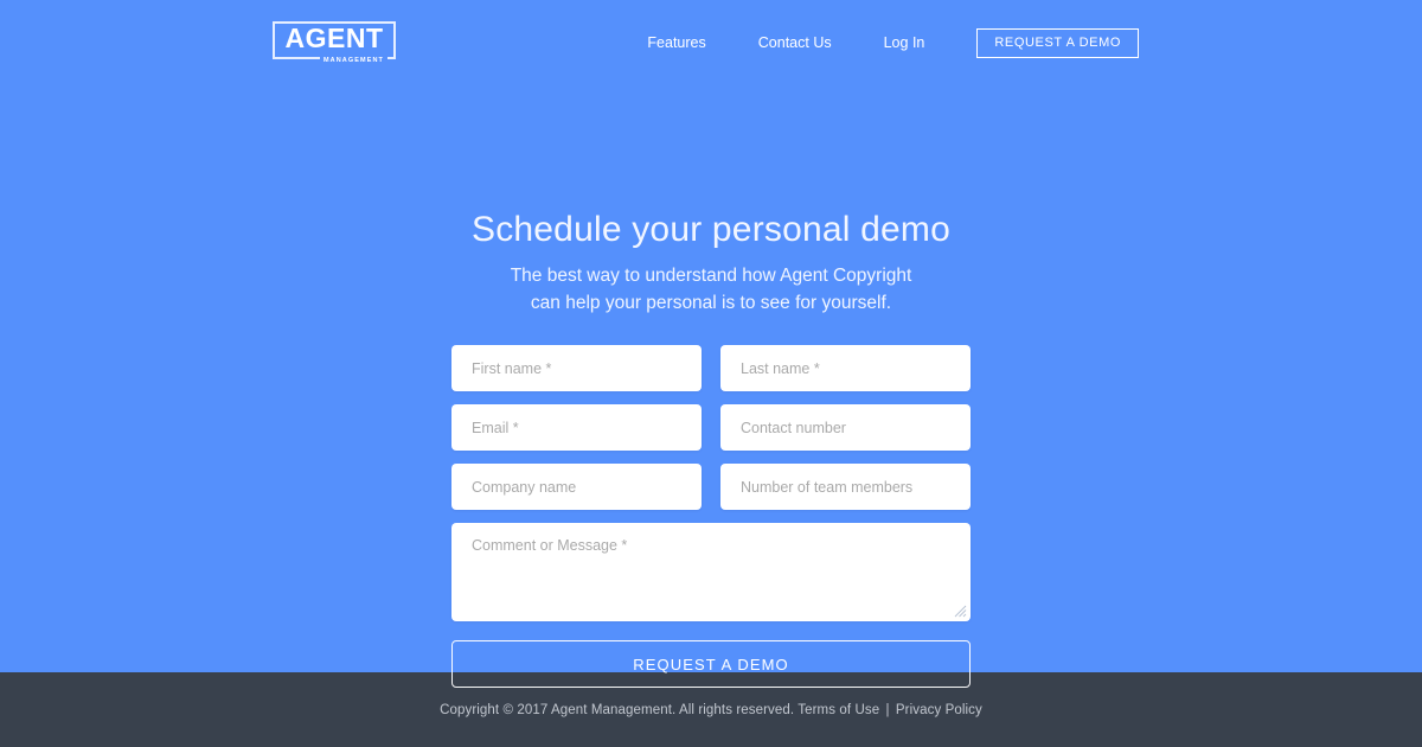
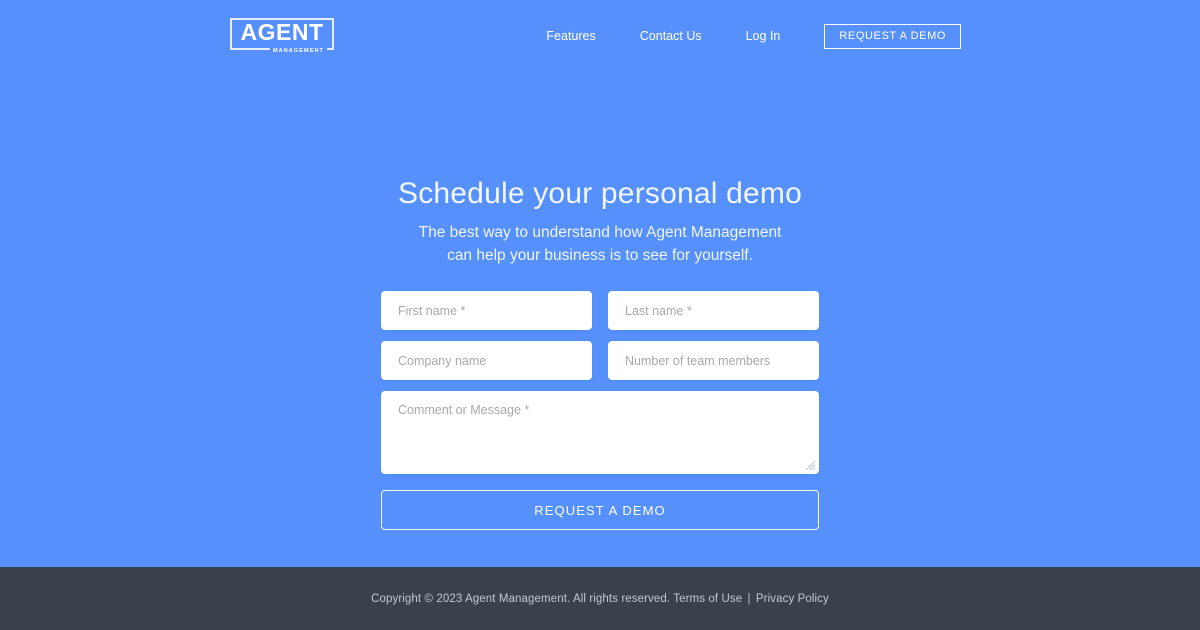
  AGENT
  Features
  Contact Us
  Log In
  REQUEST A DEMO
  Schedule your personal demo
- The best way to understand how Agent Copyright
+ The best way to understand how Agent Management
- can help your personal is to see for yourself.
+ can help your business is to see for yourself.
  First name *
  Last name *
- Email *
- Contact number
  Company name
  Number of team members
  Comment or Message *
  REQUEST A DEMO
- Copyright © 2017 Agent Management. All rights reserved. Terms of Use | Privacy Policy
+ Copyright © 2023 Agent Management. All rights reserved. Terms of Use | Privacy Policy
